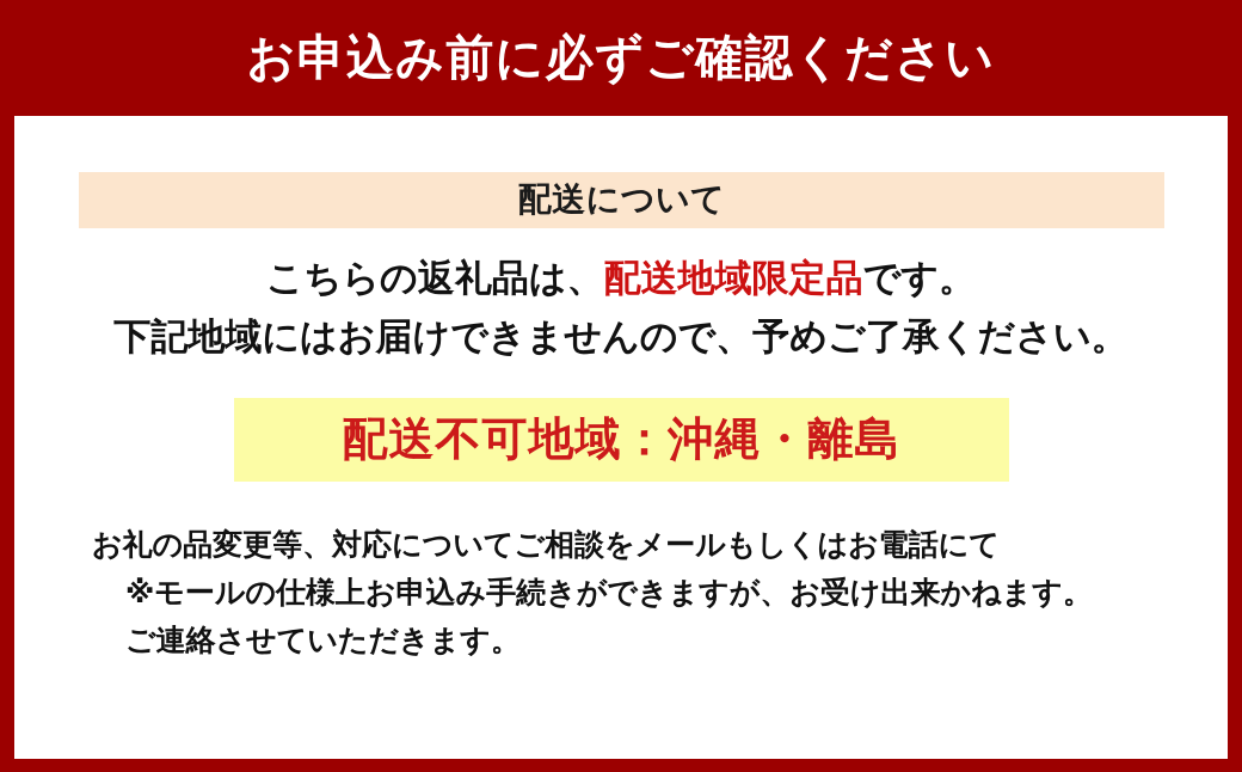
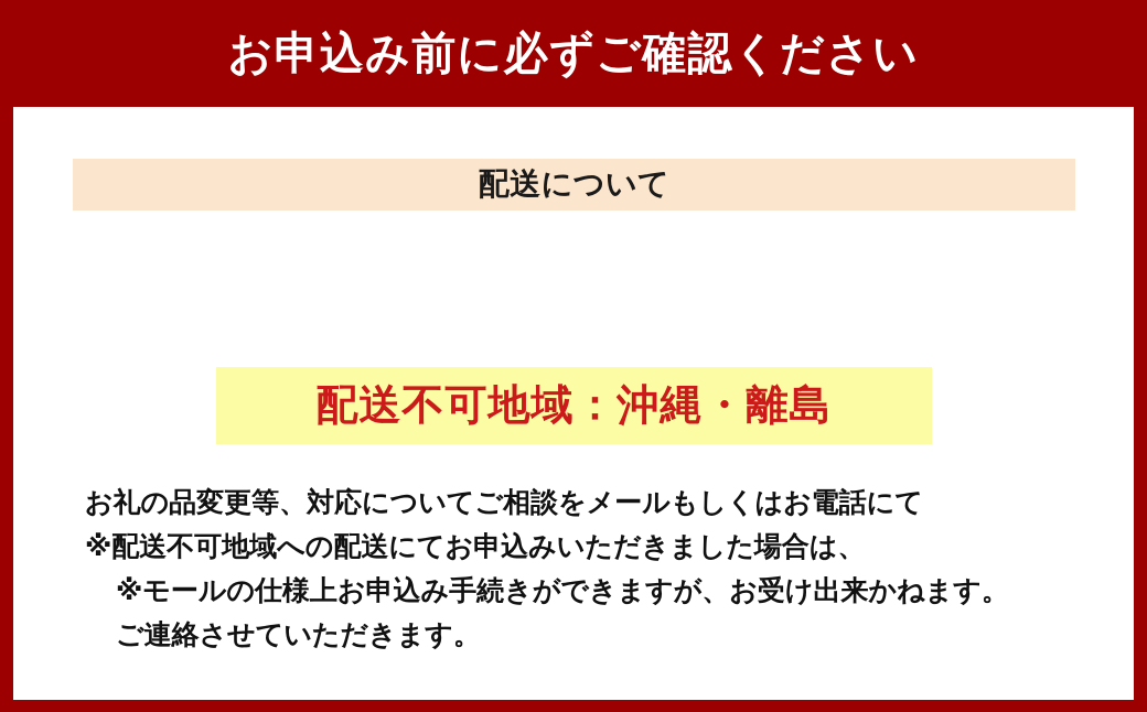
  お申込み前に必ずご確認ください
  配送について
- こちらの返礼品は、配送地域限定品です。
- 下記地域にはお届けできませんので、予めご了承ください。
  配送不可地域：沖縄・離島
  お礼の品変更等、対応についてご相談をメールもしくはお電話にて
+ ※配送不可地域への配送にてお申込みいただきました場合は、
  ※モールの仕様上お申込み手続きができますが、お受け出来かねます。
  ご連絡させていただきます。
